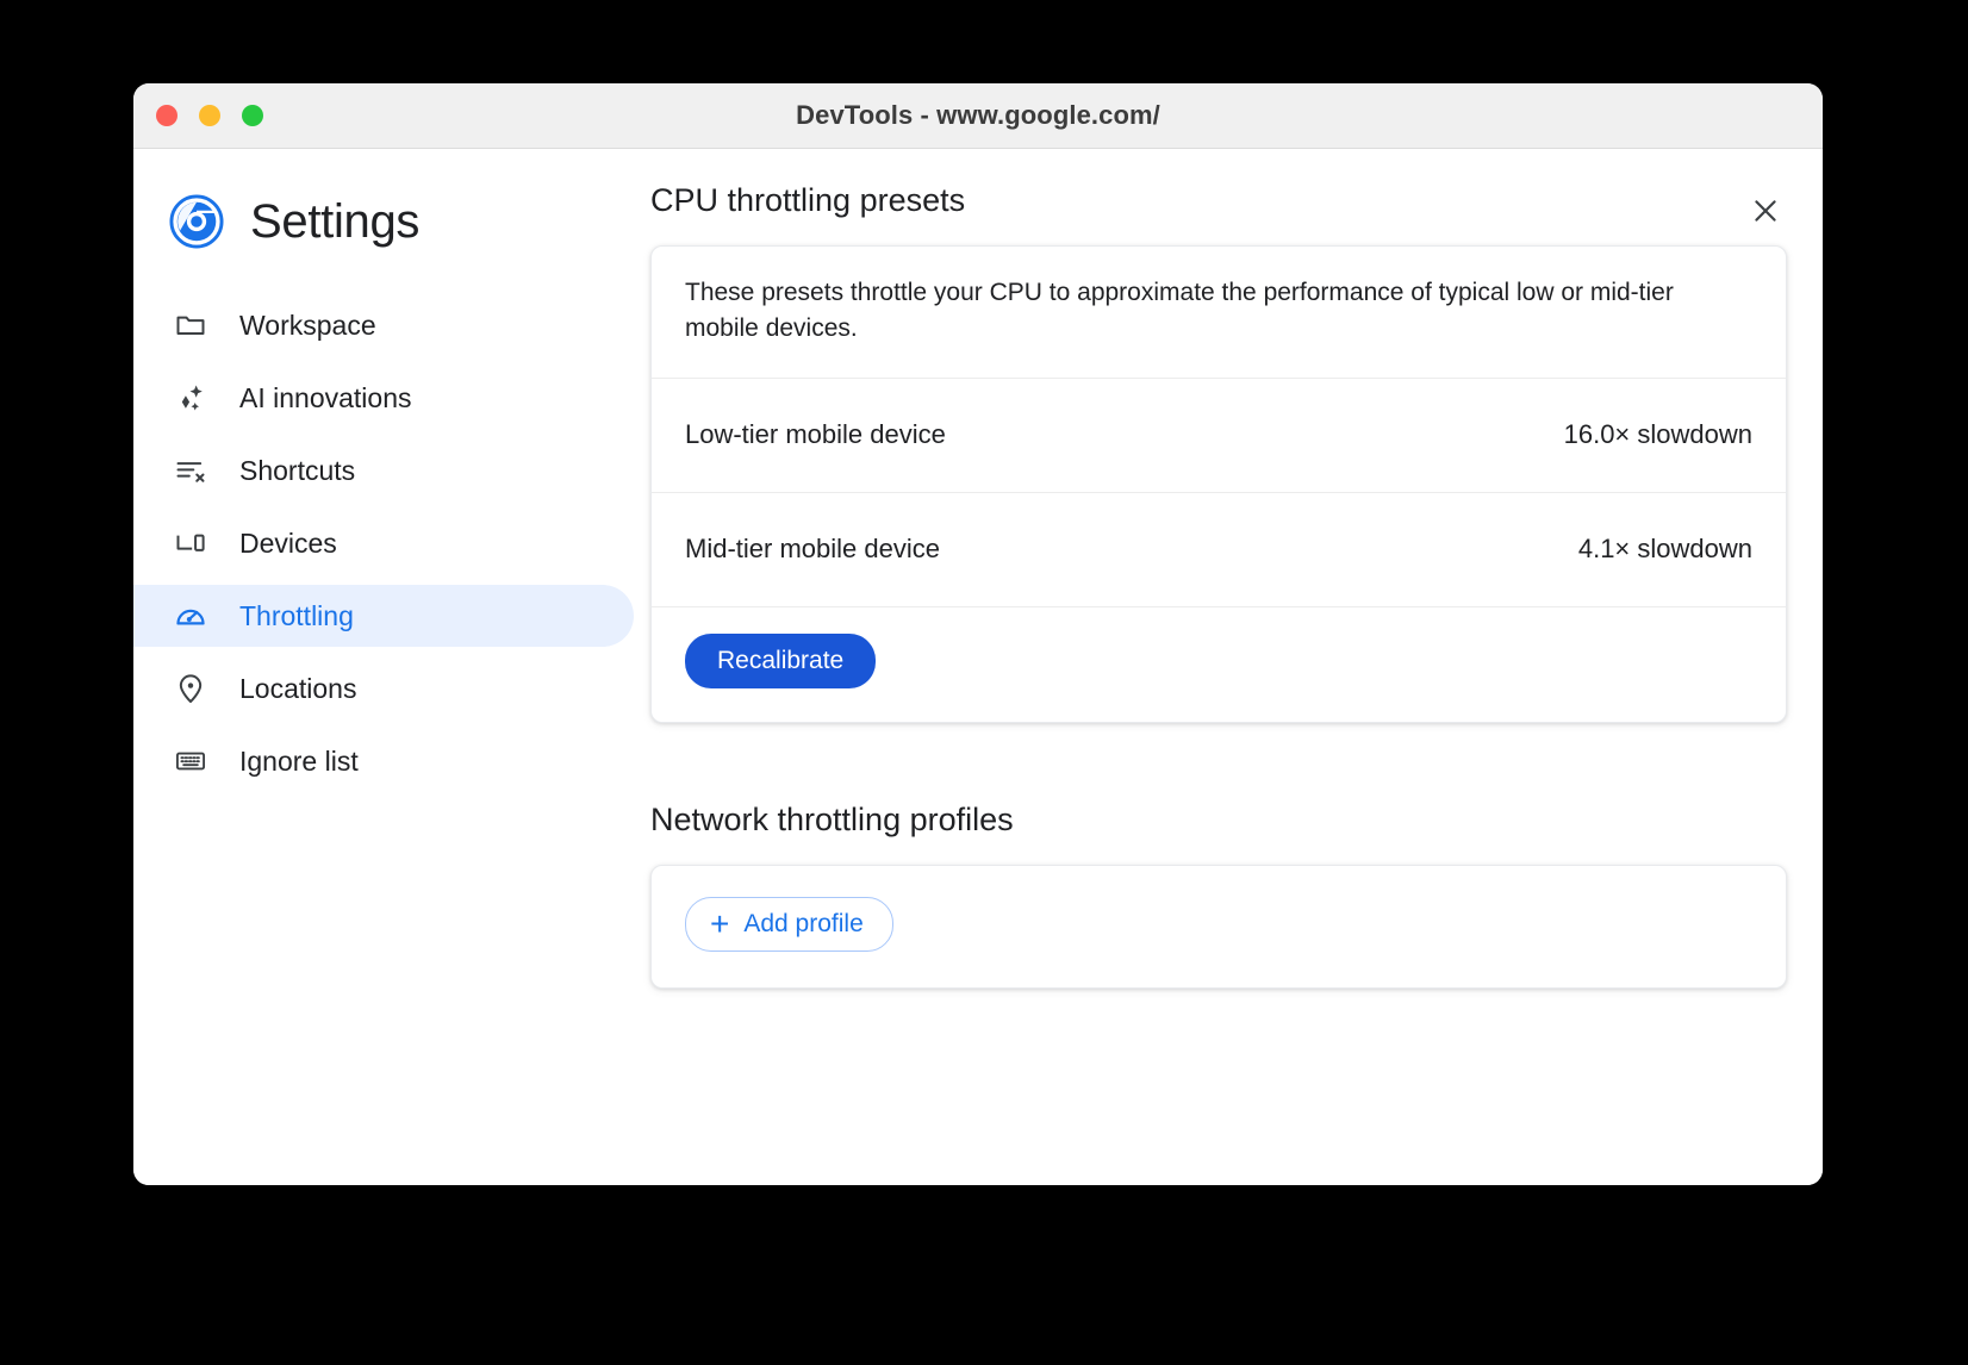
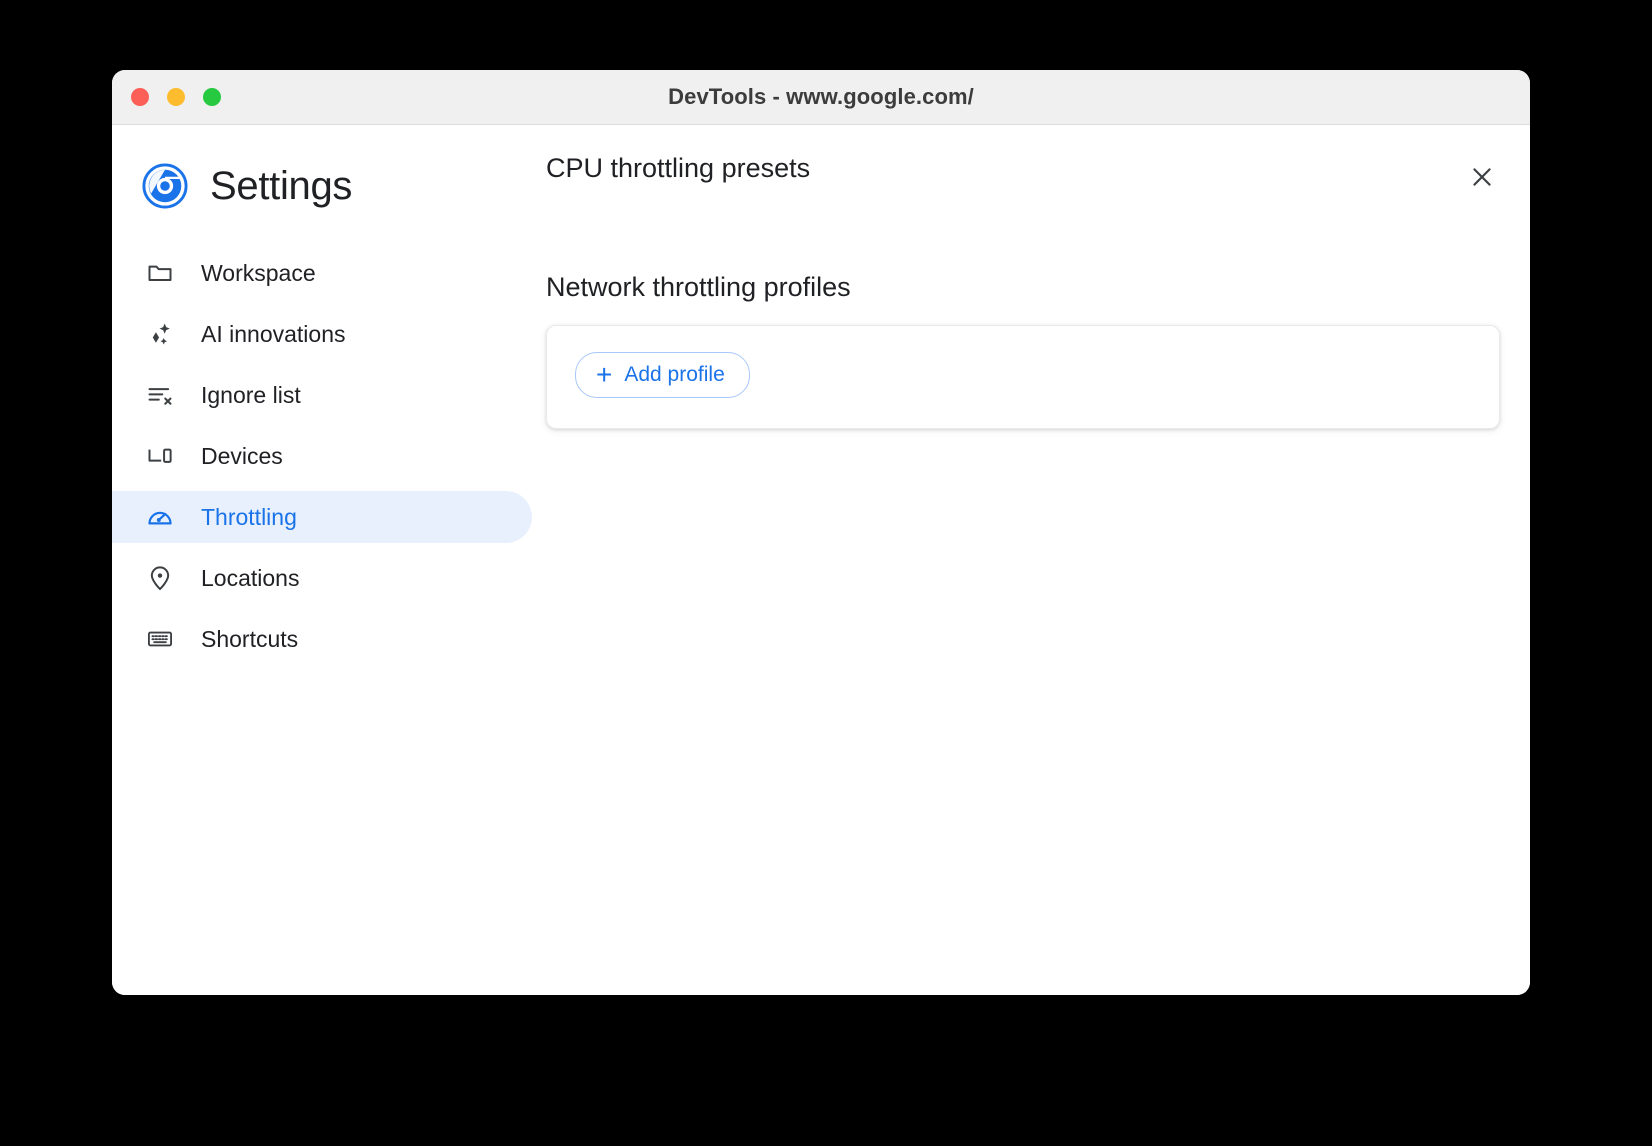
  DevTools - www.google.com/
  Settings
  Workspace
  AI innovations
- Shortcuts
+ Ignore list
  Devices
  Throttling
  Locations
- Ignore list
+ Shortcuts
  CPU throttling presets
- These presets throttle your CPU to approximate the performance of typical low or mid-tier mobile devices.
- Low-tier mobile device
- 16.0× slowdown
- Mid-tier mobile device
- 4.1× slowdown
- Recalibrate
  Network throttling profiles
  +
  Add profile
